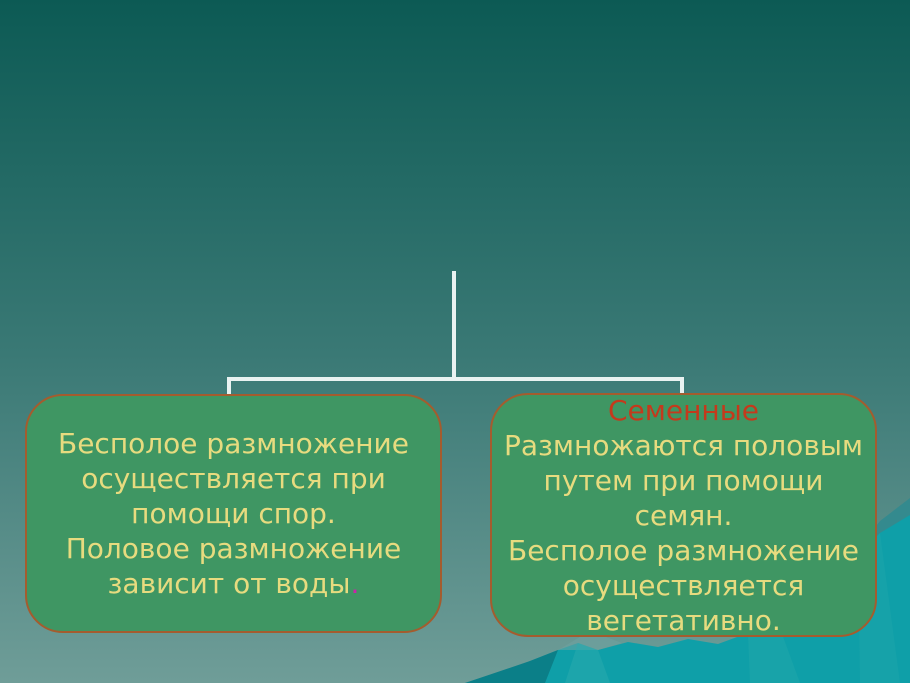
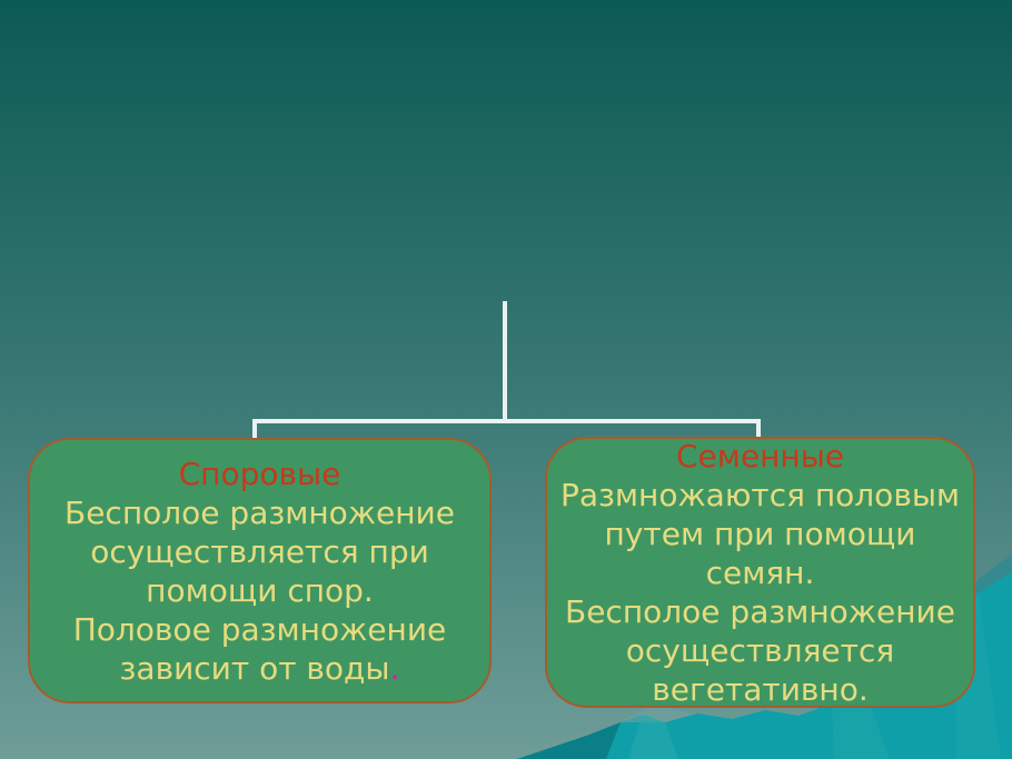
+ Споровые
  Бесполое размножение
  осуществляется при
  помощи спор.
  Половое размножение
  зависит от воды.
  Семенные
  Размножаются половым
  путем при помощи
  семян.
  Бесполое размножение
  осуществляется
  вегетативно.
